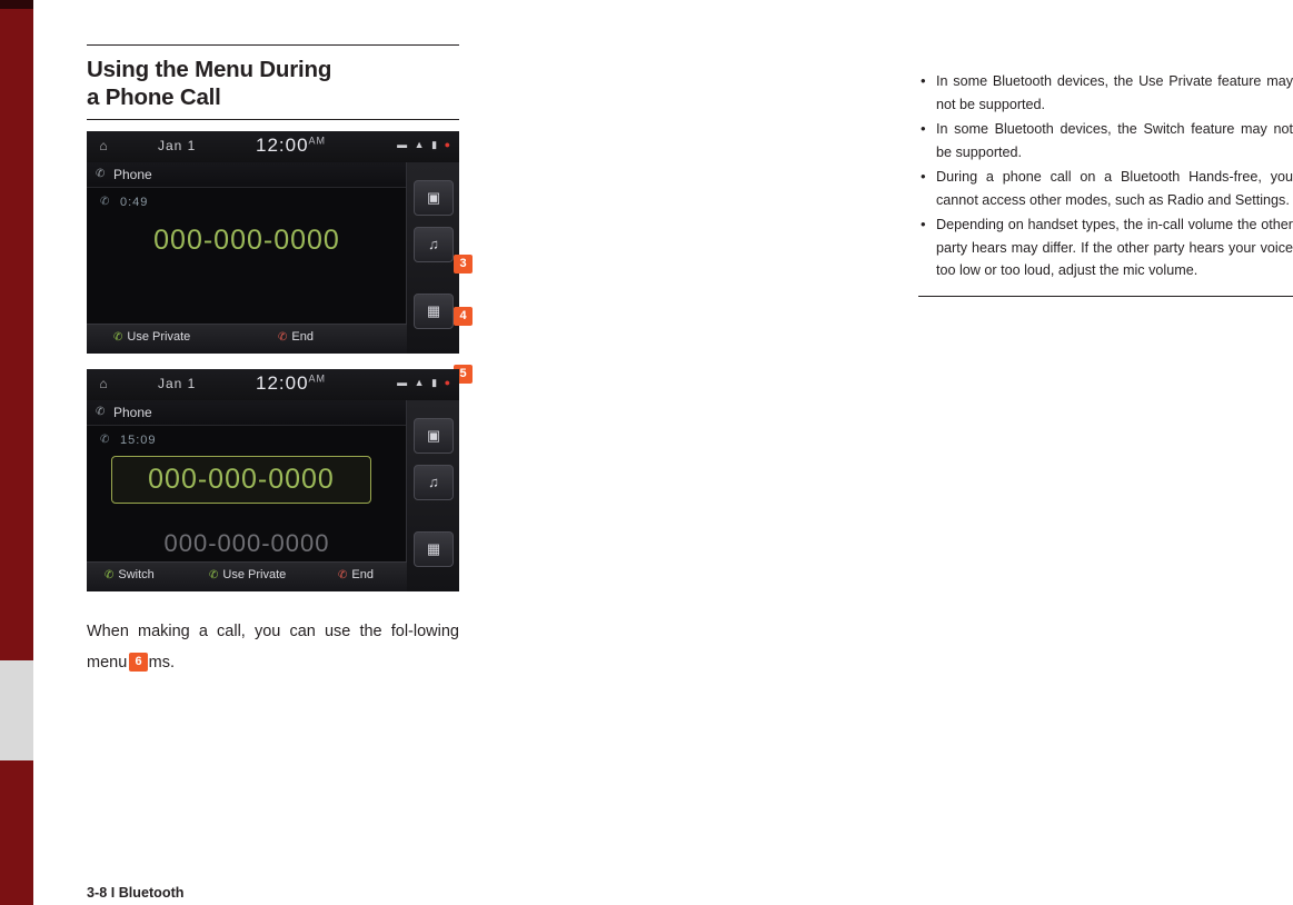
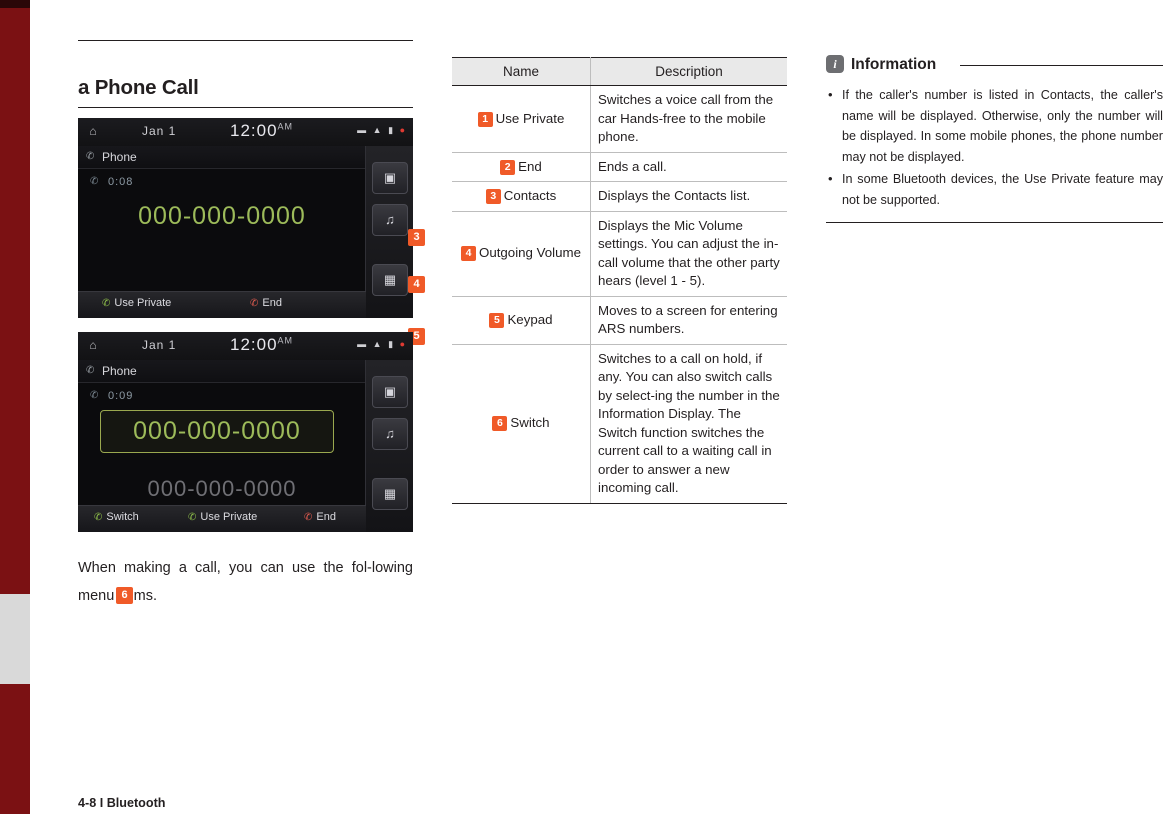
- Using the Menu During
  a Phone Call
  ⌂
  Jan 1
  12:00AM
  ▬ ▲ ▮ ●
  ✆
  Phone
  ✆
- 0:49
+ 0:08
  000-000-0000
  ▣
  ♫
  ▦
  ✆ Use Private
  ✆ End
  3
  4
  5
  ⌂
  Jan 1
  12:00AM
  ▬ ▲ ▮ ●
  ✆
  Phone
  ✆
- 15:09
+ 0:09
  000-000-0000
  000-000-0000
  ▣
  ♫
  ▦
  ✆ Switch
  ✆ Use Private
  ✆ End
  6
  When making a call, you can use the fol-lowing menums.
+ Name	Description
+ 1 Use Private	Switches a voice call from the car Hands-free to the mobile phone.
+ 2 End	Ends a call.
+ 3 Contacts	Displays the Contacts list.
+ 4 Outgoing Volume	Displays the Mic Volume settings. You can adjust the in-call volume that the other party hears (level 1 - 5).
+ 5 Keypad	Moves to a screen for entering ARS numbers.
+ 6 Switch	Switches to a call on hold, if any. You can also switch calls by select-ing the number in the Information Display. The Switch function switches the current call to a waiting call in order to answer a new incoming call.
+ i
+ Information
+ If the caller's number is listed in Contacts, the caller's name will be displayed. Otherwise, only the number will be displayed. In some mobile phones, the phone number may not be displayed.
  In some Bluetooth devices, the Use Private feature may not be supported.
- In some Bluetooth devices, the Switch feature may not be supported.
- During a phone call on a Bluetooth Hands-free, you cannot access other modes, such as Radio and Settings.
- Depending on handset types, the in-call volume the other party hears may differ. If the other party hears your voice too low or too loud, adjust the mic volume.
- 3-8 I Bluetooth
+ 4-8 I Bluetooth
